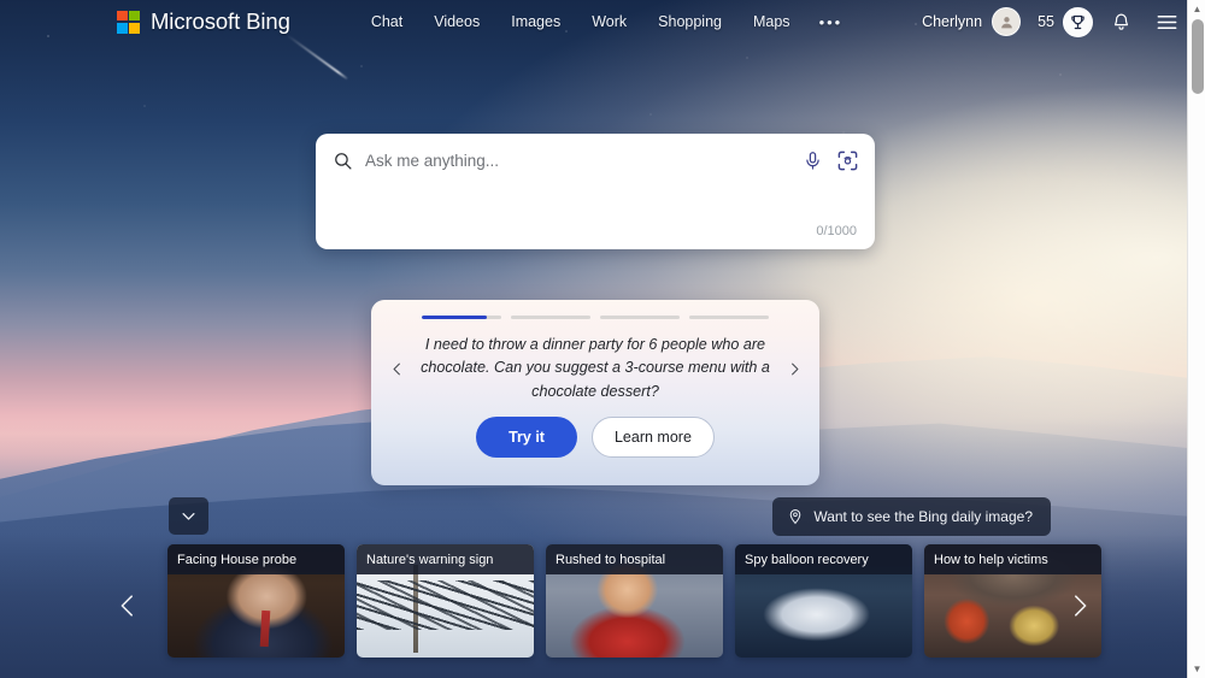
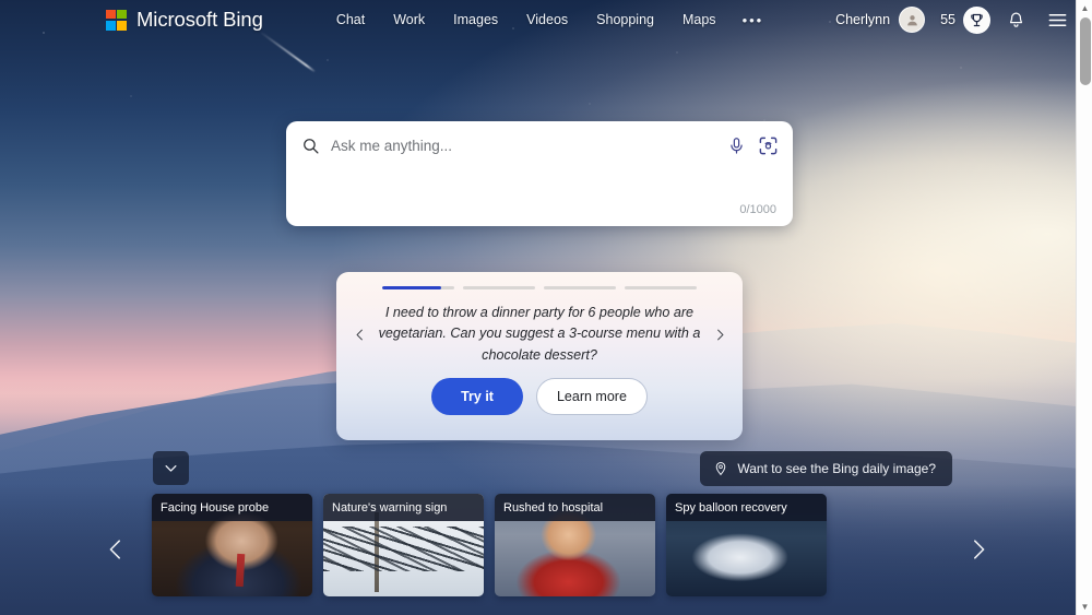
  Microsoft Bing
  Chat
- Videos
+ Work
  Images
- Work
+ Videos
  Shopping
  Maps
  •••
  Cherlynn
  55
  Ask me anything...
  0/1000
- I need to throw a dinner party for 6 people who are chocolate. Can you suggest a 3-course menu with a chocolate dessert?
+ I need to throw a dinner party for 6 people who are vegetarian. Can you suggest a 3-course menu with a chocolate dessert?
  Try it
  Learn more
  Want to see the Bing daily image?
  Facing House probe
  Nature's warning sign
  Rushed to hospital
  Spy balloon recovery
- How to help victims
  ▲
  ▼
